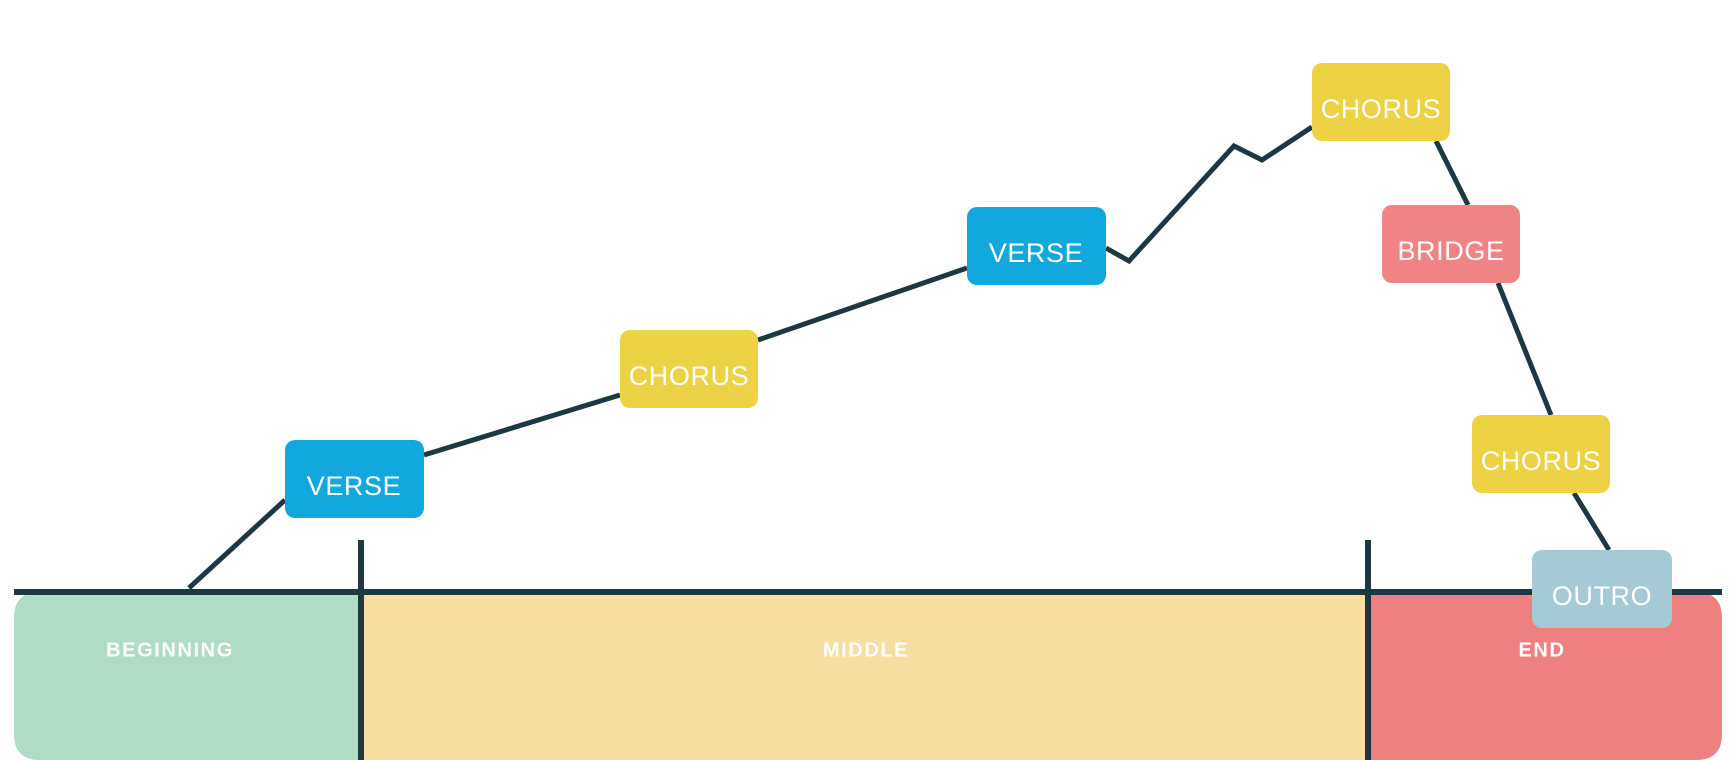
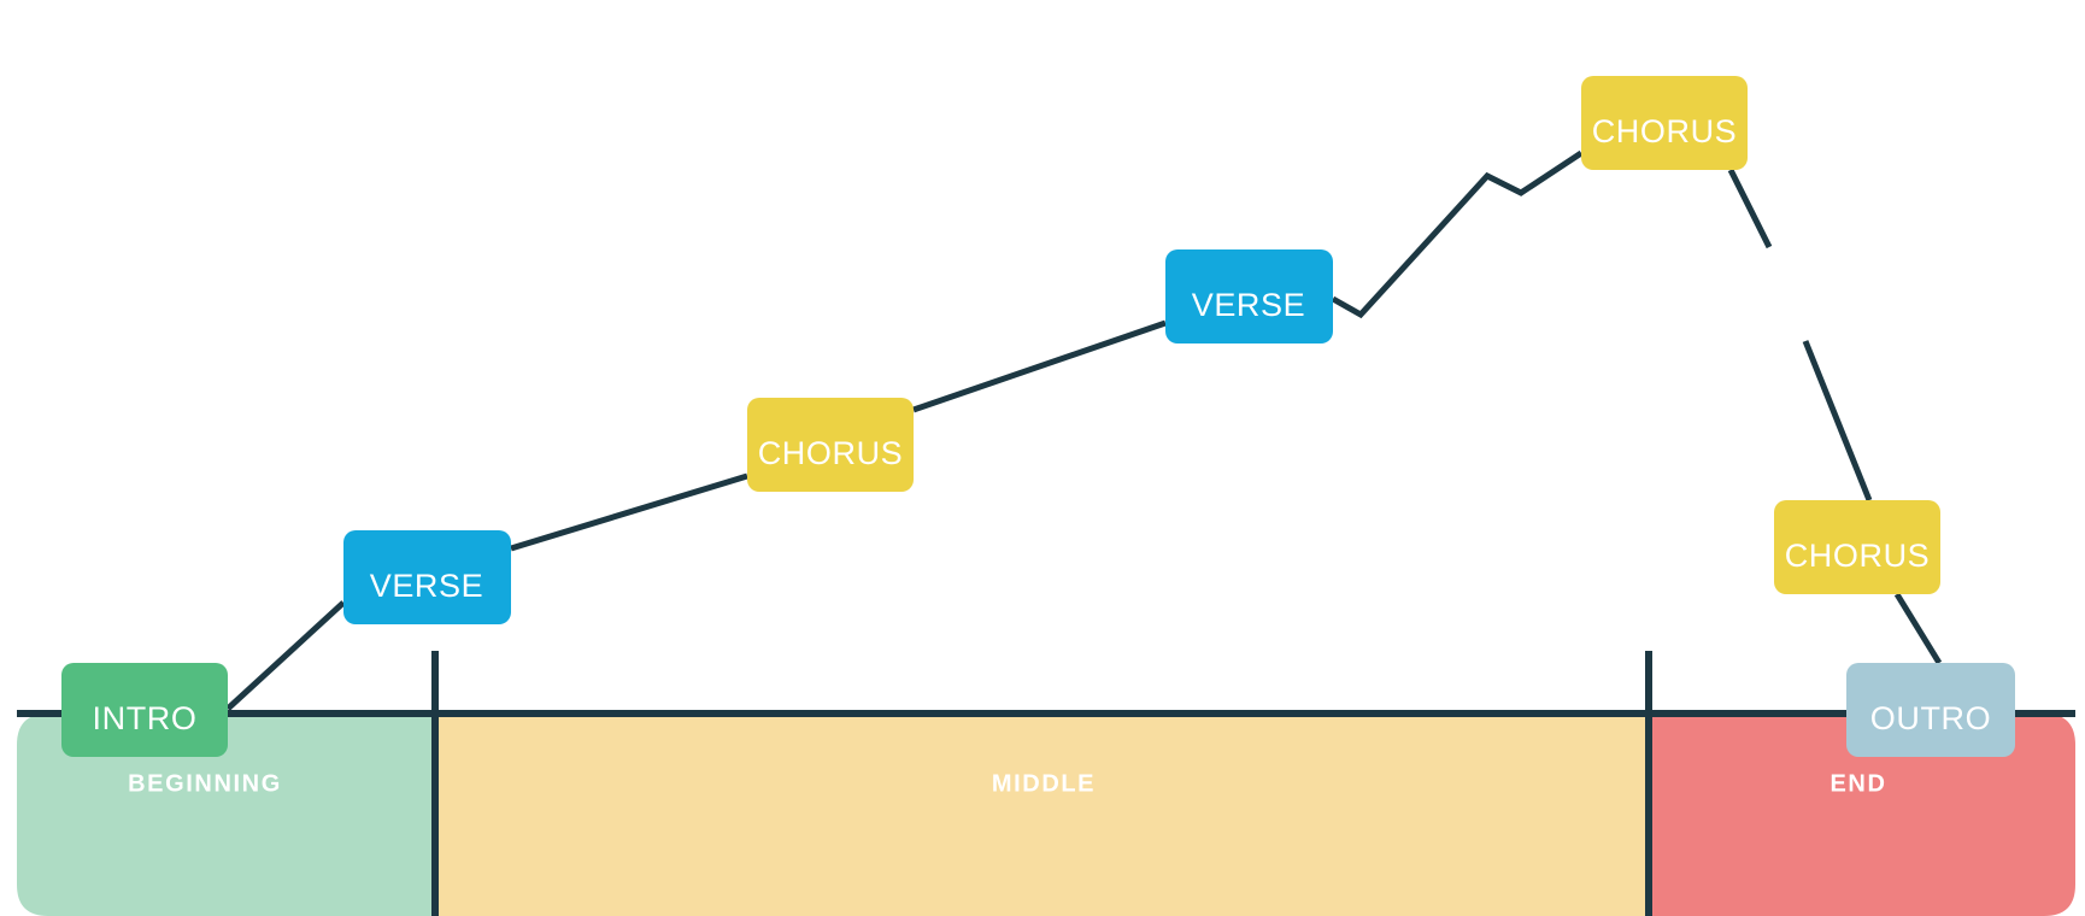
  BEGINNING
  MIDDLE
  END
+ INTRO
  VERSE
  CHORUS
  VERSE
  CHORUS
- BRIDGE
  CHORUS
  OUTRO
